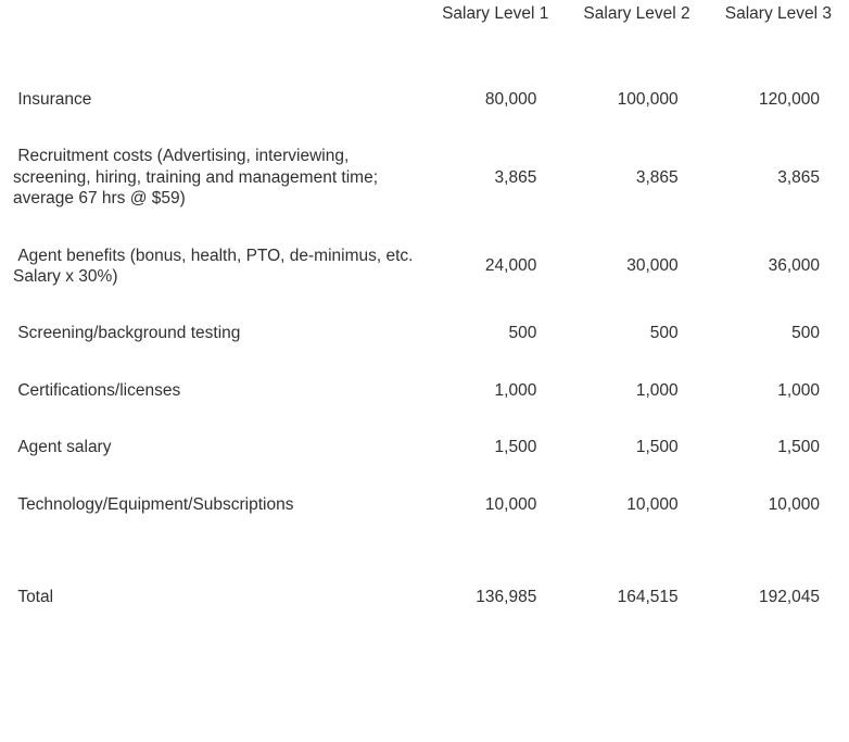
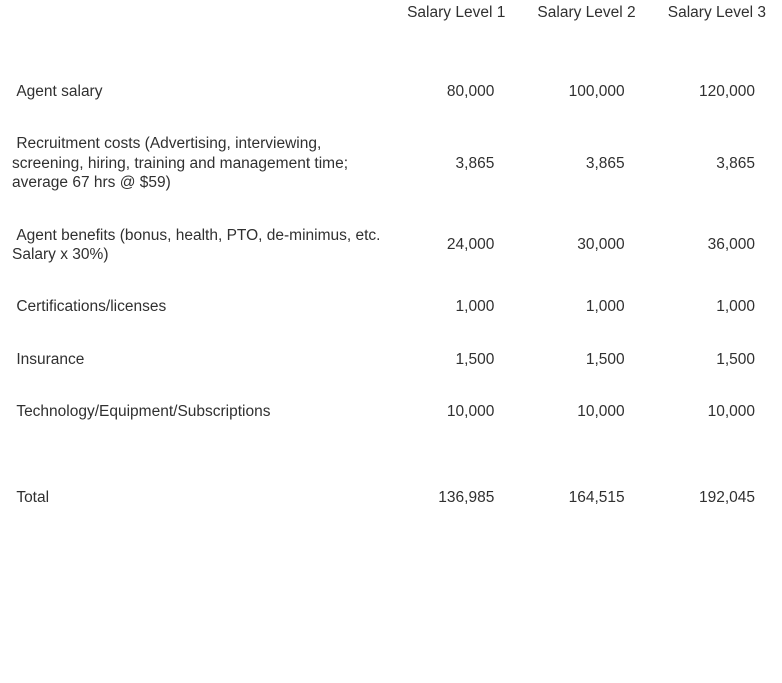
  	Salary Level 1	Salary Level 2	Salary Level 3
- Insurance	80,000	100,000	120,000
+ Agent salary	80,000	100,000	120,000
  Recruitment costs (Advertising, interviewing, screening, hiring, training and management time; average 67 hrs @ $59)	3,865	3,865	3,865
  Agent benefits (bonus, health, PTO, de-minimus, etc. Salary x 30%)	24,000	30,000	36,000
- Screening/background testing	500	500	500
  Certifications/licenses	1,000	1,000	1,000
- Agent salary	1,500	1,500	1,500
+ Insurance	1,500	1,500	1,500
  Technology/Equipment/Subscriptions	10,000	10,000	10,000
  Total	136,985	164,515	192,045
